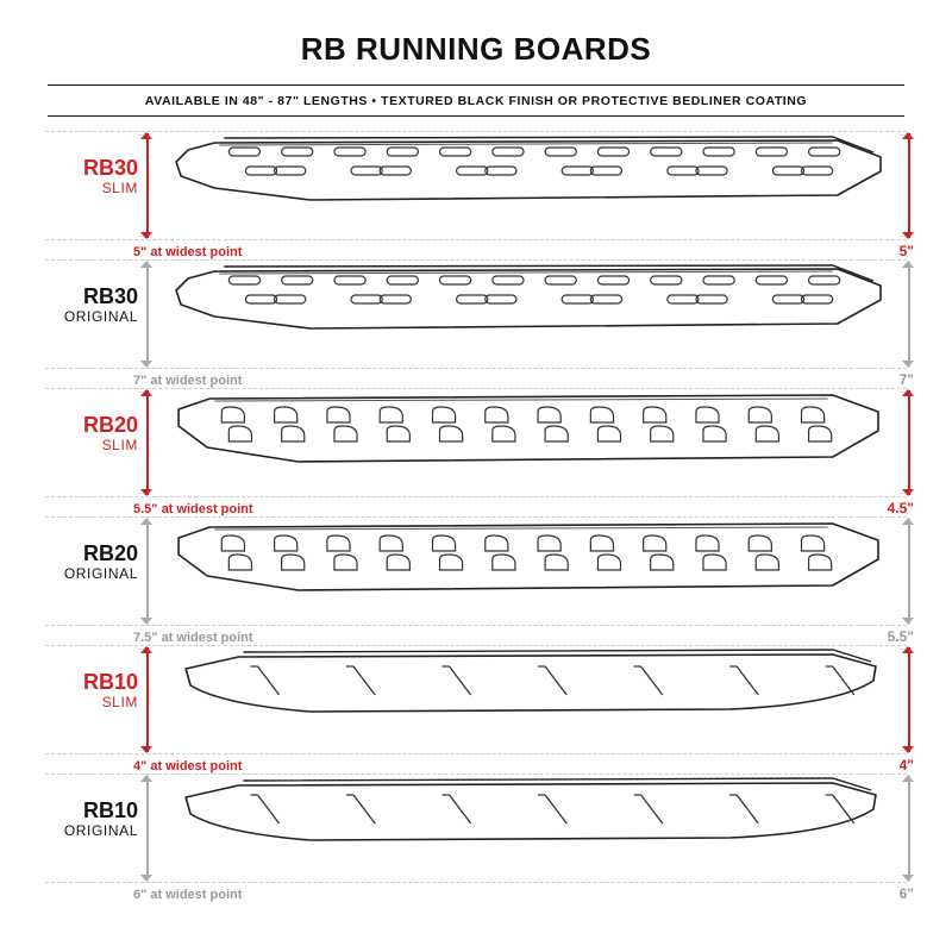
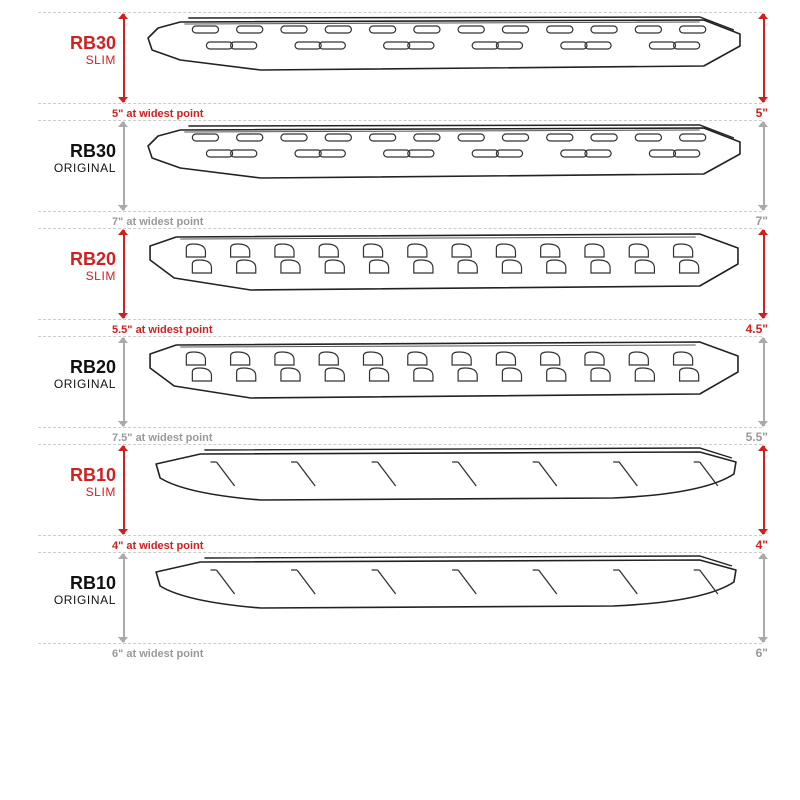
- RB RUNNING BOARDS
- AVAILABLE IN 48" - 87" LENGTHS • TEXTURED BLACK FINISH OR PROTECTIVE BEDLINER COATING
  RB30
  SLIM
  5" at widest point
  5"
  RB30
  ORIGINAL
  7" at widest point
  7"
  RB20
  SLIM
  5.5" at widest point
  4.5"
  RB20
  ORIGINAL
  7.5" at widest point
  5.5"
  RB10
  SLIM
  4" at widest point
  4"
  RB10
  ORIGINAL
  6" at widest point
  6"
